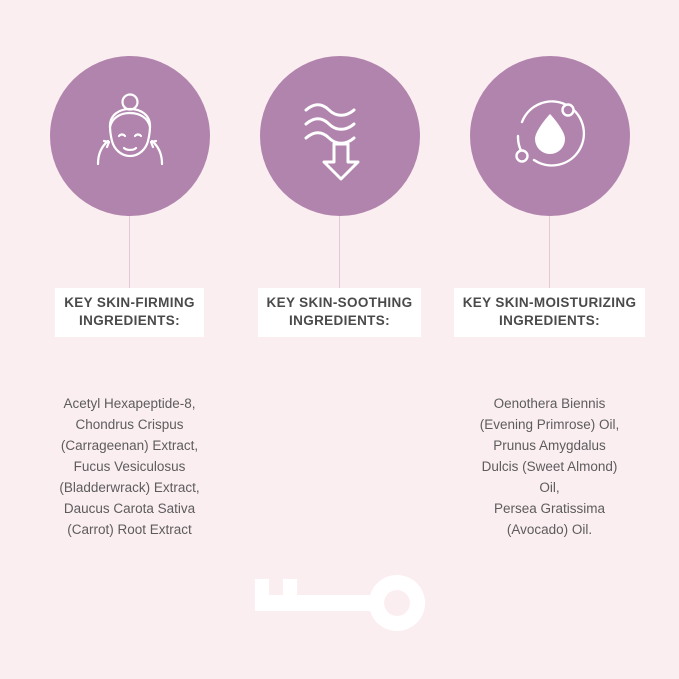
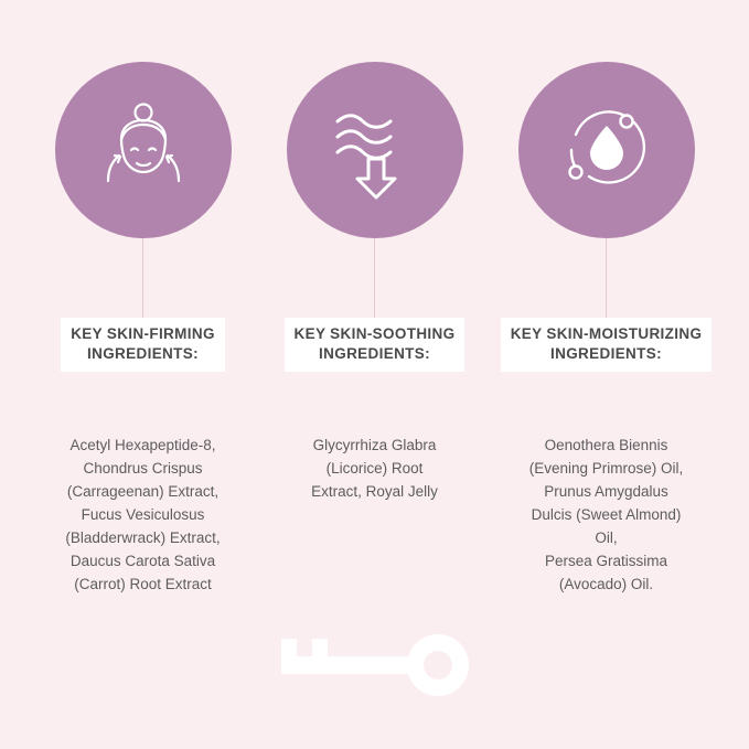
  KEY SKIN-FIRMING
  INGREDIENTS:
  Acetyl Hexapeptide-8,
  Chondrus Crispus
  (Carrageenan) Extract,
  Fucus Vesiculosus
  (Bladderwrack) Extract,
  Daucus Carota Sativa
  (Carrot) Root Extract
  KEY SKIN-SOOTHING
  INGREDIENTS:
+ Glycyrrhiza Glabra
+ (Licorice) Root
+ Extract, Royal Jelly
  KEY SKIN-MOISTURIZING
  INGREDIENTS:
  Oenothera Biennis
  (Evening Primrose) Oil,
  Prunus Amygdalus
  Dulcis (Sweet Almond)
  Oil,
  Persea Gratissima
  (Avocado) Oil.
